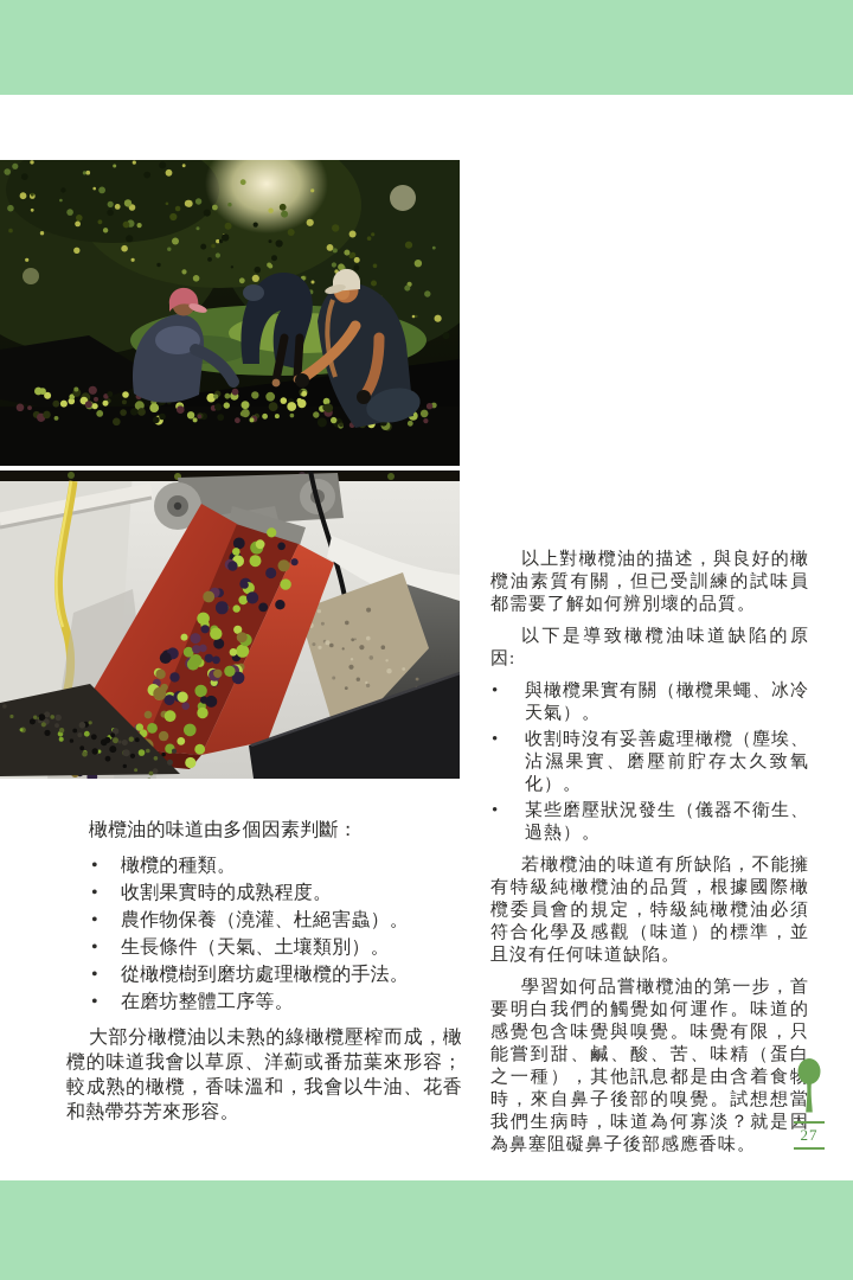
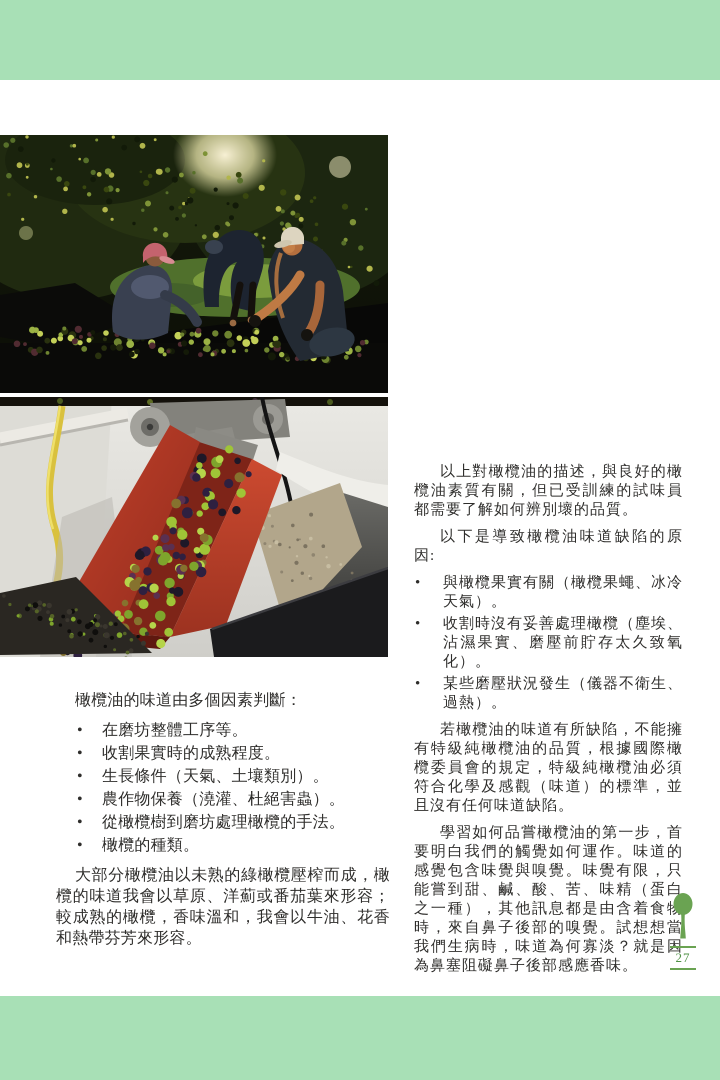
  橄欖油的味道由多個因素判斷：
  •
- 橄欖的種類。
+ 在磨坊整體工序等。
  •
  收割果實時的成熟程度。
  •
- 農作物保養（澆灌、杜絕害蟲）。
+ 生長條件（天氣、土壤類別）。
  •
- 生長條件（天氣、土壤類別）。
+ 農作物保養（澆灌、杜絕害蟲）。
  •
  從橄欖樹到磨坊處理橄欖的手法。
  •
- 在磨坊整體工序等。
+ 橄欖的種類。
  大部分橄欖油以未熟的綠橄欖壓榨而成，橄欖的味道我會以草原、洋薊或番茄葉來形容；較成熟的橄欖，香味溫和，我會以牛油、花香和熱帶芬芳來形容。
  以上對橄欖油的描述，與良好的橄欖油素質有關，但已受訓練的試味員都需要了解如何辨別壞的品質。
  以下是導致橄欖油味道缺陷的原因:
  •
  與橄欖果實有關（橄欖果蠅、冰冷天氣）。
  •
  收割時沒有妥善處理橄欖（塵埃、沾濕果實、磨壓前貯存太久致氧化）。
  •
  某些磨壓狀況發生（儀器不衛生、過熱）。
  若橄欖油的味道有所缺陷，不能擁有特級純橄欖油的品質，根據國際橄欖委員會的規定，特級純橄欖油必須符合化學及感觀（味道）的標準，並且沒有任何味道缺陷。
  學習如何品嘗橄欖油的第一步，首要明白我們的觸覺如何運作。味道的感覺包含味覺與嗅覺。味覺有限，只能嘗到甜、鹹、酸、苦、味精（蛋白之一種），其他訊息都是由含着食時，來自鼻子後部的嗅覺。試想想當我們生病時，味道為何寡淡？就是為鼻塞阻礙鼻子後部感應香味。
  27
